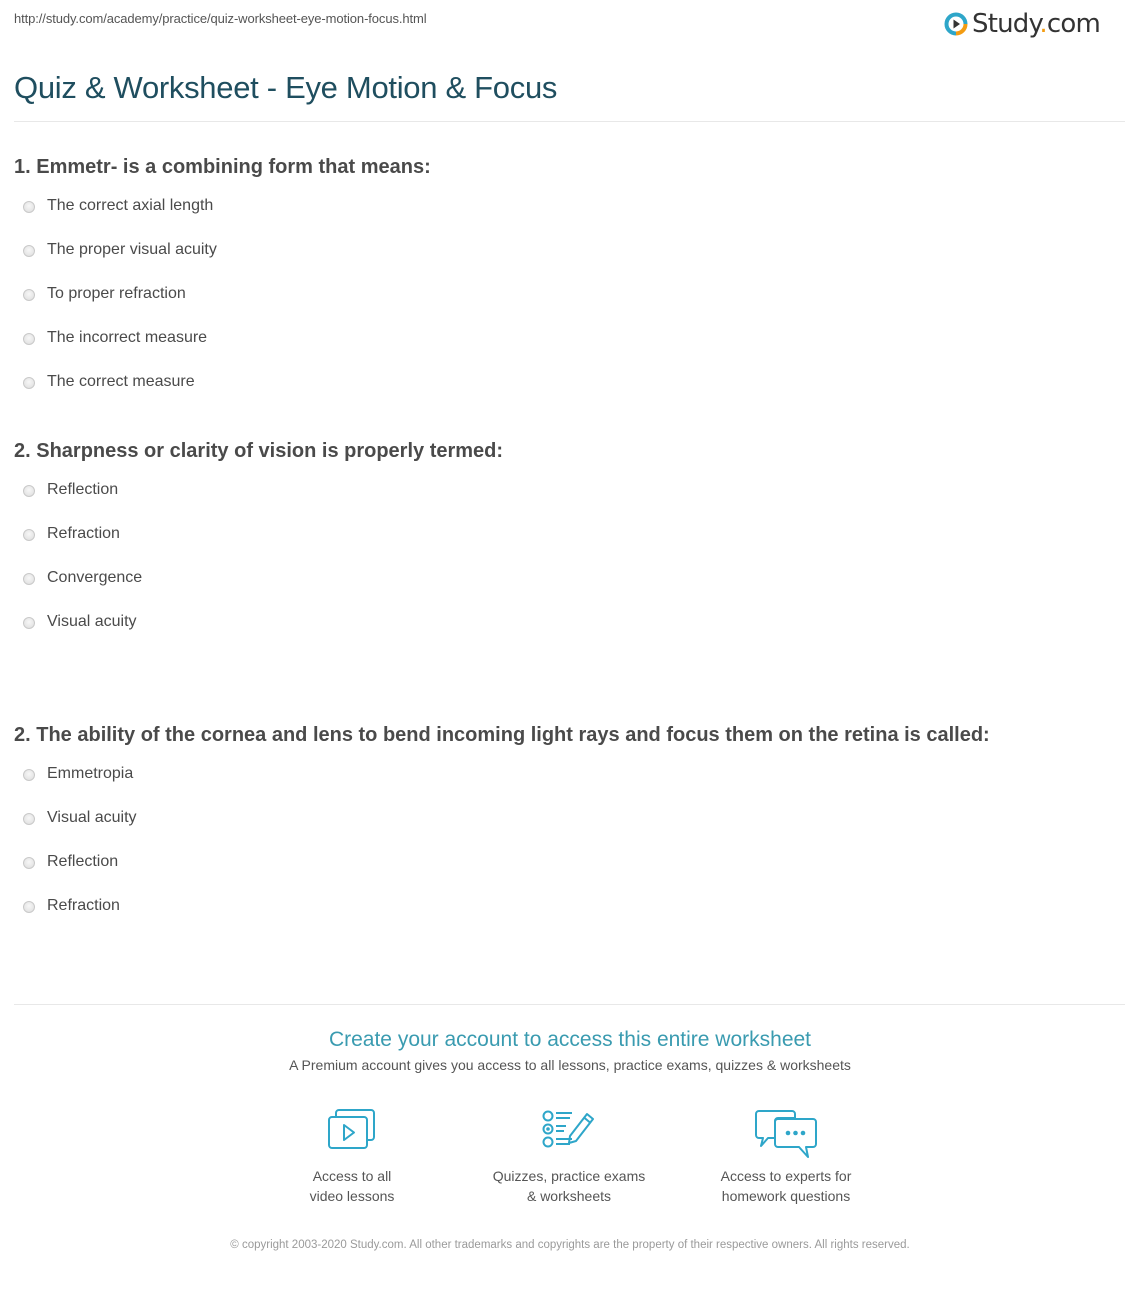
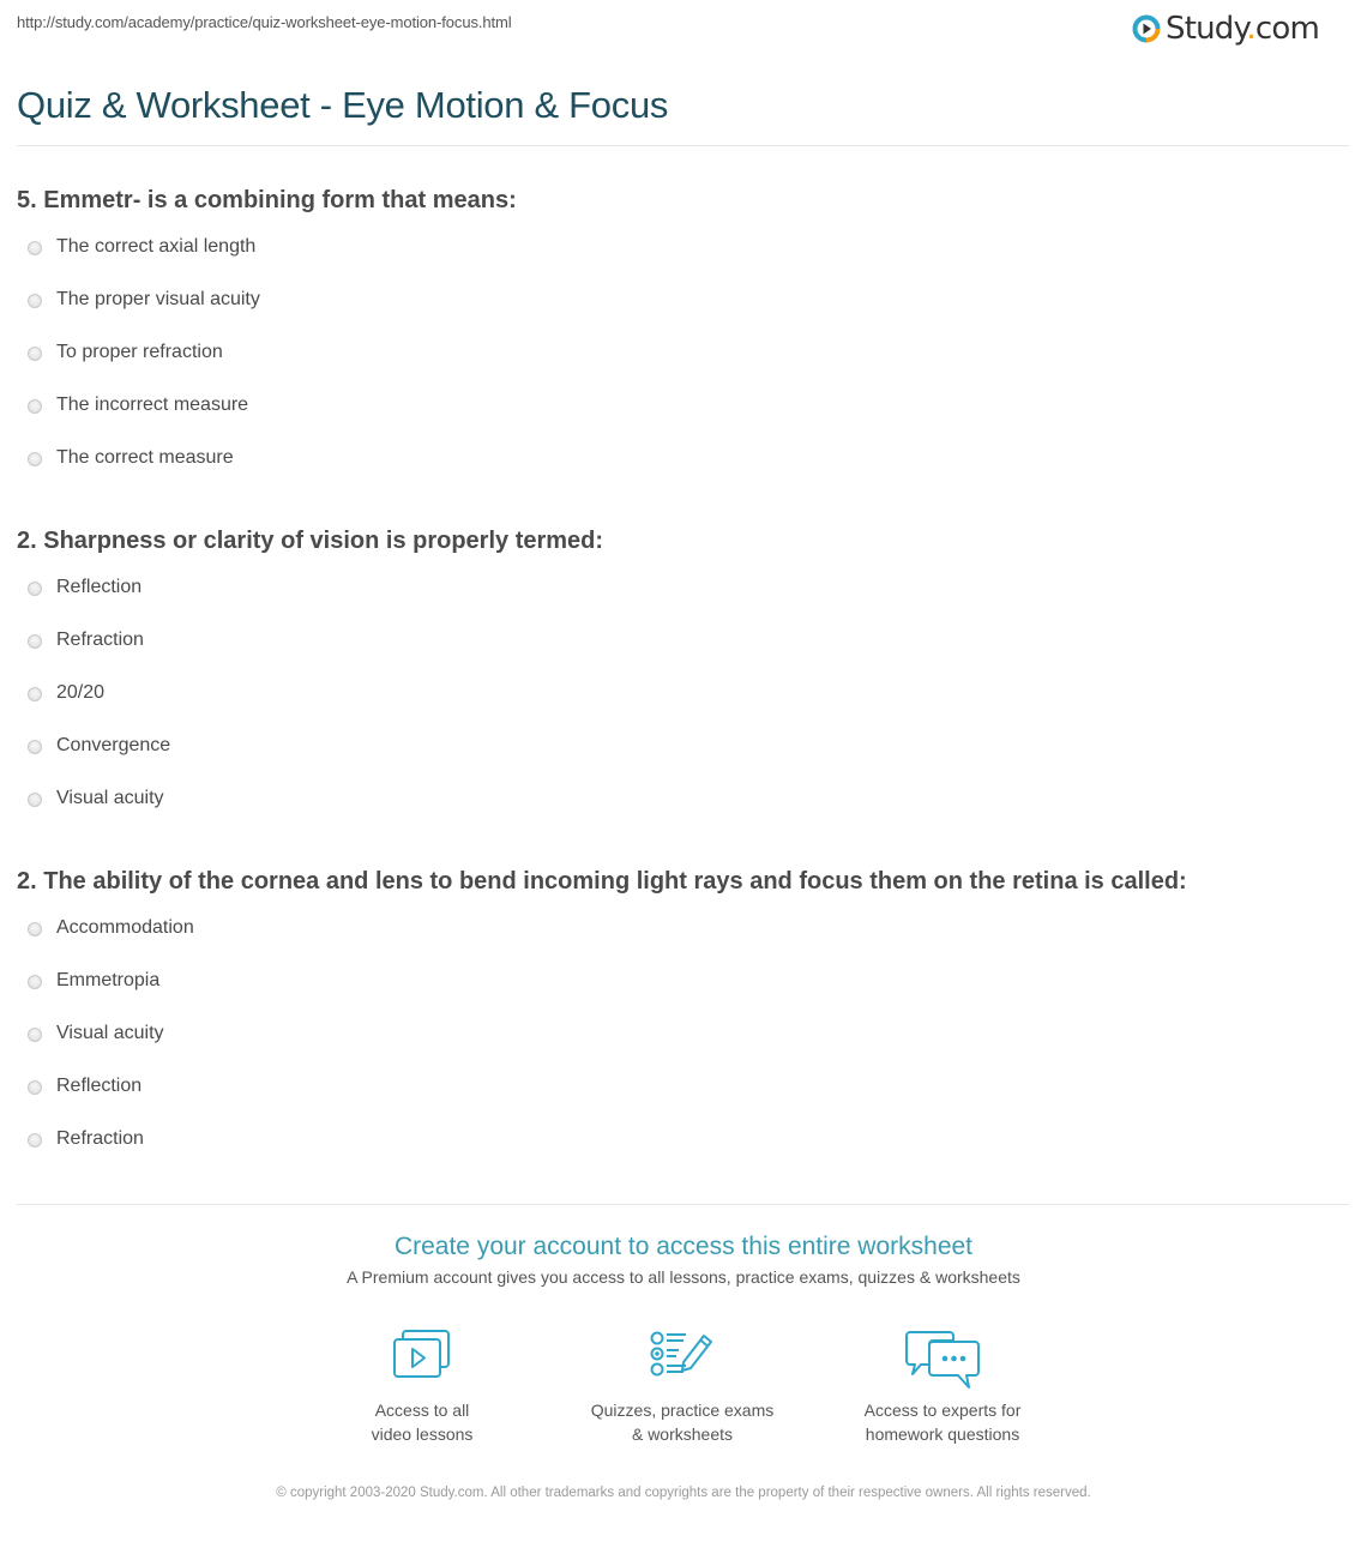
  http://study.com/academy/practice/quiz-worksheet-eye-motion-focus.html
  Study.com
  Quiz & Worksheet - Eye Motion & Focus
- 1. Emmetr- is a combining form that means:
+ 5. Emmetr- is a combining form that means:
  The correct axial length
  The proper visual acuity
  To proper refraction
  The incorrect measure
  The correct measure
  2. Sharpness or clarity of vision is properly termed:
  Reflection
  Refraction
+ 20/20
  Convergence
  Visual acuity
  2. The ability of the cornea and lens to bend incoming light rays and focus them on the retina is called:
+ Accommodation
  Emmetropia
  Visual acuity
  Reflection
  Refraction
  Create your account to access this entire worksheet
  A Premium account gives you access to all lessons, practice exams, quizzes & worksheets
  Access to all
  video lessons
  Quizzes, practice exams
  & worksheets
  Access to experts for
  homework questions
  © copyright 2003-2020 Study.com. All other trademarks and copyrights are the property of their respective owners. All rights reserved.
